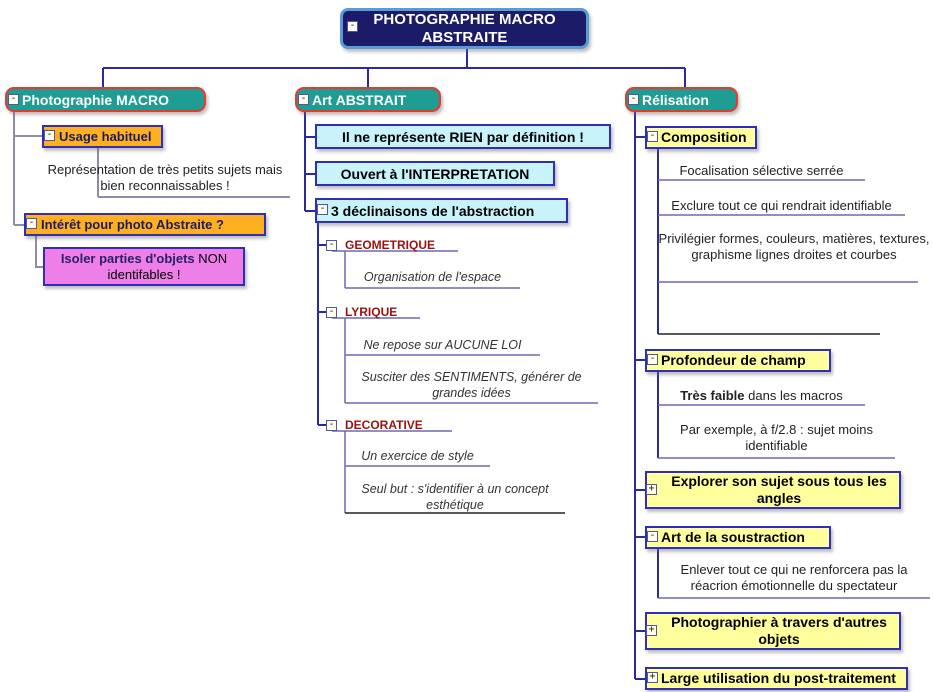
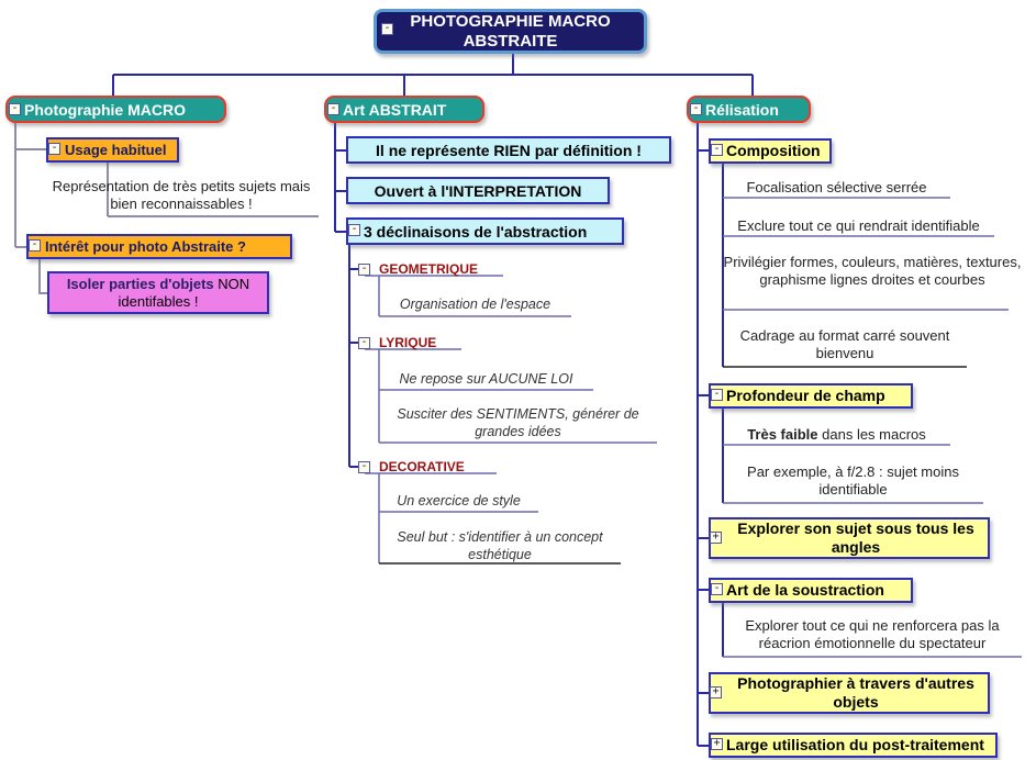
  PHOTOGRAPHIE MACRO ABSTRAITE
  -
  Photographie MACRO
  -
  Art ABSTRAIT
  -
  Rélisation
  -
  Usage habituel
  -
  Représentation de très petits sujets mais bien reconnaissables !
  Intérêt pour photo Abstraite ?
  -
  Isoler parties d'objets NON identifables !
  Il ne représente RIEN par définition !
  Ouvert à l'INTERPRETATION
  3 déclinaisons de l'abstraction
  -
  GEOMETRIQUE
  -
  Organisation de l'espace
  LYRIQUE
  -
  Ne repose sur AUCUNE LOI
  Susciter des SENTIMENTS, générer de grandes idées
  DECORATIVE
  -
  Un exercice de style
  Seul but : s'identifier à un concept esthétique
  Composition
  -
  Focalisation sélective serrée
  Exclure tout ce qui rendrait identifiable
  Privilégier formes, couleurs, matières, textures, graphisme lignes droites et courbes
+ Cadrage au format carré souvent bienvenu
  Profondeur de champ
  -
  Très faible dans les macros
  Par exemple, à f/2.8 : sujet moins identifiable
  Explorer son sujet sous tous les angles
  +
  Art de la soustraction
  -
- Enlever tout ce qui ne renforcera pas la réacrion émotionnelle du spectateur
+ Explorer tout ce qui ne renforcera pas la réacrion émotionnelle du spectateur
  Photographier à travers d'autres objets
  +
  Large utilisation du post-traitement
  +
